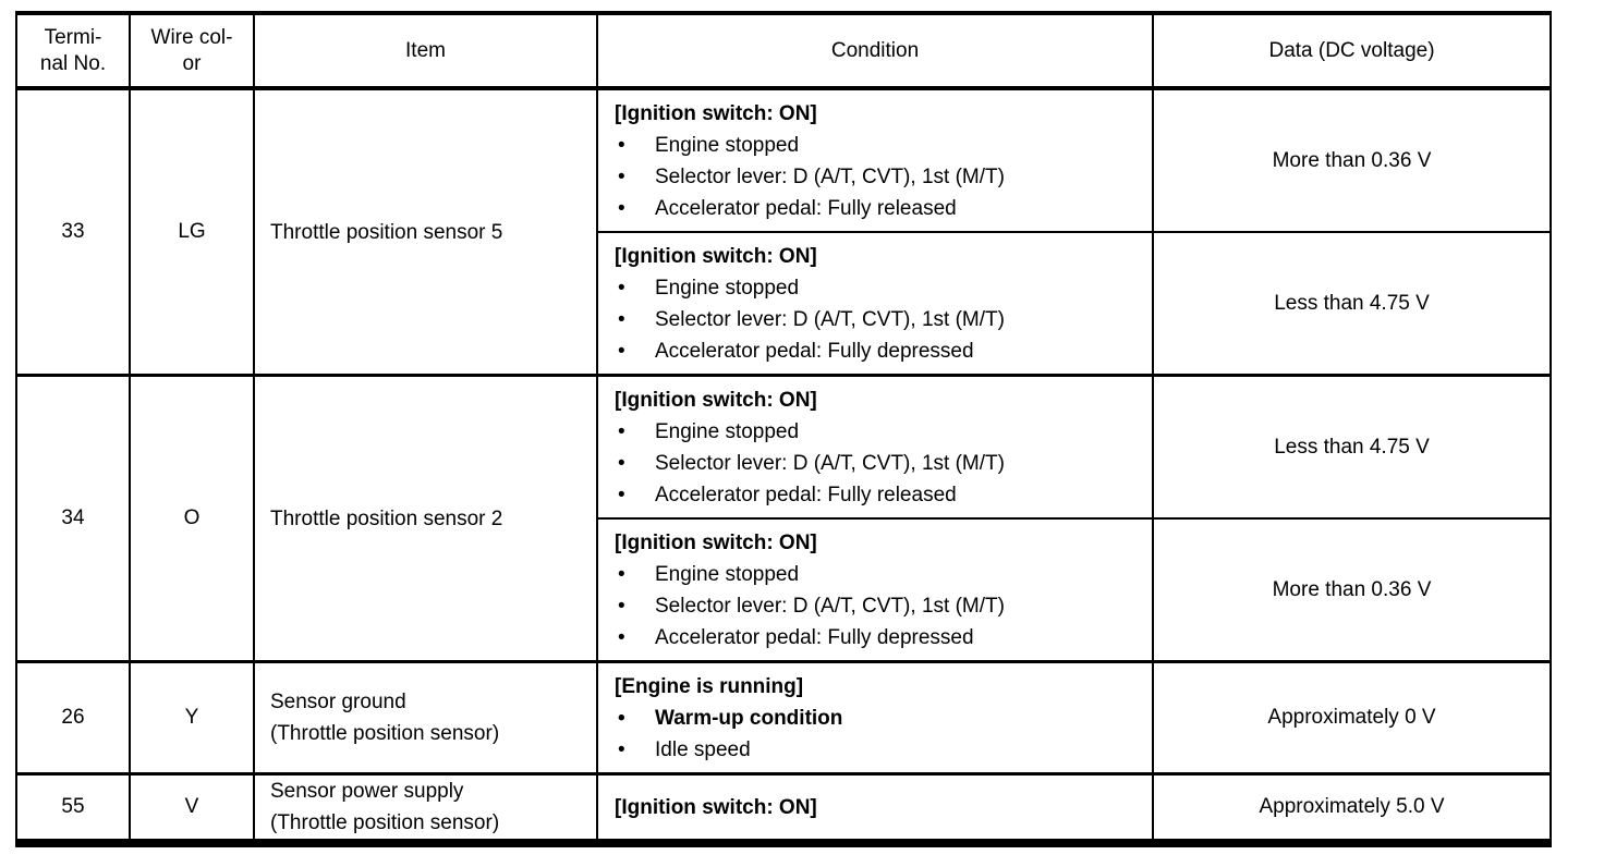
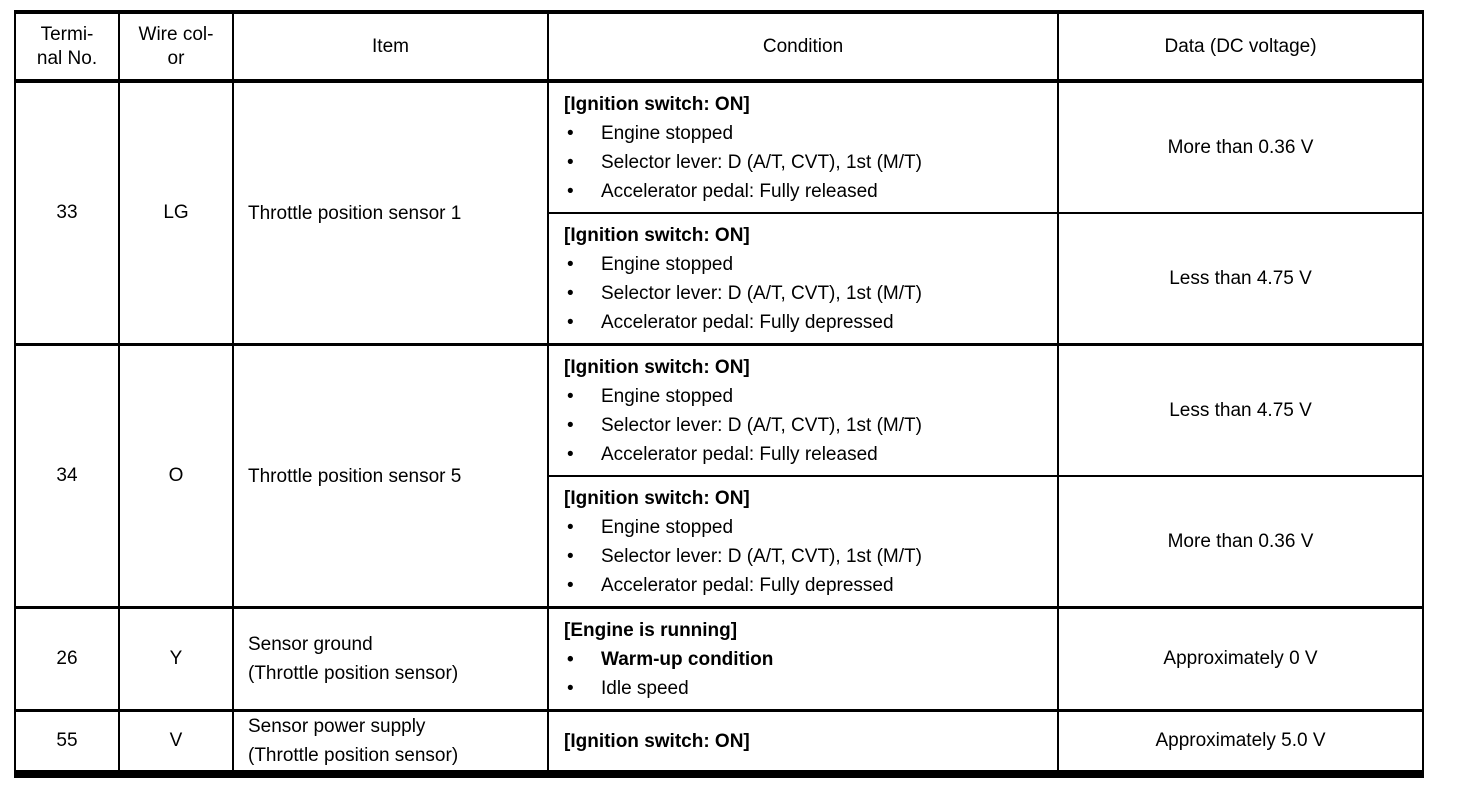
  Termi- nal No.	Wire col- or	Item	Condition	Data (DC voltage)
- 33	LG	Throttle position sensor 5	[Ignition switch: ON] • Engine stopped • Selector lever: D (A/T, CVT), 1st (M/T) • Accelerator pedal: Fully released	More than 0.36 V
+ 33	LG	Throttle position sensor 1	[Ignition switch: ON] • Engine stopped • Selector lever: D (A/T, CVT), 1st (M/T) • Accelerator pedal: Fully released	More than 0.36 V
  [Ignition switch: ON] • Engine stopped • Selector lever: D (A/T, CVT), 1st (M/T) • Accelerator pedal: Fully depressed	Less than 4.75 V
- 34	O	Throttle position sensor 2	[Ignition switch: ON] • Engine stopped • Selector lever: D (A/T, CVT), 1st (M/T) • Accelerator pedal: Fully released	Less than 4.75 V
+ 34	O	Throttle position sensor 5	[Ignition switch: ON] • Engine stopped • Selector lever: D (A/T, CVT), 1st (M/T) • Accelerator pedal: Fully released	Less than 4.75 V
  [Ignition switch: ON] • Engine stopped • Selector lever: D (A/T, CVT), 1st (M/T) • Accelerator pedal: Fully depressed	More than 0.36 V
  26	Y	Sensor ground (Throttle position sensor)	[Engine is running] • Warm-up condition • Idle speed	Approximately 0 V
  55	V	Sensor power supply (Throttle position sensor)	[Ignition switch: ON]	Approximately 5.0 V
